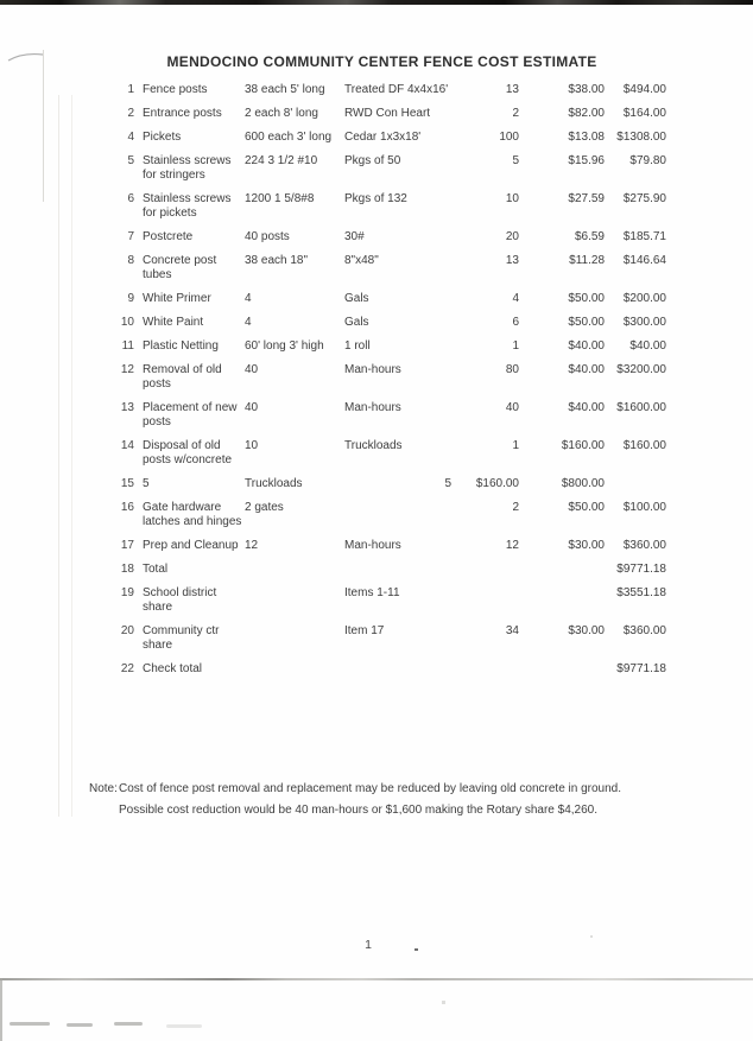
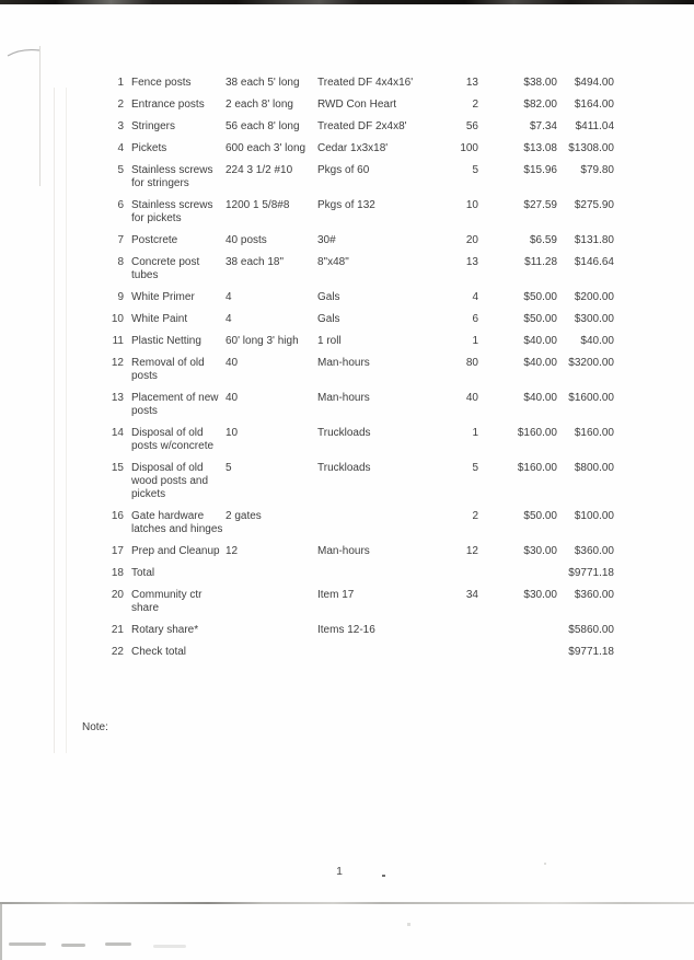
- MENDOCINO COMMUNITY CENTER FENCE COST ESTIMATE
  1
  Fence posts
  38 each 5' long
  Treated DF 4x4x16'
  13
  $38.00
  $494.00
  2
  Entrance posts
  2 each 8' long
  RWD Con Heart
  2
  $82.00
  $164.00
+ 3
+ Stringers
+ 56 each 8' long
+ Treated DF 2x4x8'
+ 56
+ $7.34
+ $411.04
  4
  Pickets
  600 each 3' long
  Cedar 1x3x18'
  100
  $13.08
  $1308.00
  5
  Stainless screws for stringers
  224 3 1/2 #10
- Pkgs of 50
+ Pkgs of 60
  5
  $15.96
  $79.80
  6
  Stainless screws for pickets
  1200 1 5/8#8
  Pkgs of 132
  10
  $27.59
  $275.90
  7
  Postcrete
  40 posts
  30#
  20
  $6.59
- $185.71
+ $131.80
  8
  Concrete post tubes
  38 each 18"
  8"x48"
  13
  $11.28
  $146.64
  9
  White Primer
  4
  Gals
  4
  $50.00
  $200.00
  10
  White Paint
  4
  Gals
  6
  $50.00
  $300.00
  11
  Plastic Netting
  60' long 3' high
  1 roll
  1
  $40.00
  $40.00
  12
  Removal of old posts
  40
  Man-hours
  80
  $40.00
  $3200.00
  13
  Placement of new posts
  40
  Man-hours
  40
  $40.00
  $1600.00
  14
  Disposal of old posts w/concrete
  10
  Truckloads
  1
  $160.00
  $160.00
  15
+ Disposal of old wood posts and pickets
  5
  Truckloads
  5
  $160.00
  $800.00
  16
  Gate hardware latches and hinges
  2 gates
  2
  $50.00
  $100.00
  17
  Prep and Cleanup
  12
  Man-hours
  12
  $30.00
  $360.00
  18
  Total
  $9771.18
- 19
- School district share
- Items 1-11
- $3551.18
  20
  Community ctr share
  Item 17
  34
  $30.00
  $360.00
+ 21
+ Rotary share*
+ Items 12-16
+ $5860.00
  22
  Check total
  $9771.18
  Note:
- Cost of fence post removal and replacement may be reduced by leaving old concrete in ground.
- Possible cost reduction would be 40 man-hours or $1,600 making the Rotary share $4,260.
  1
